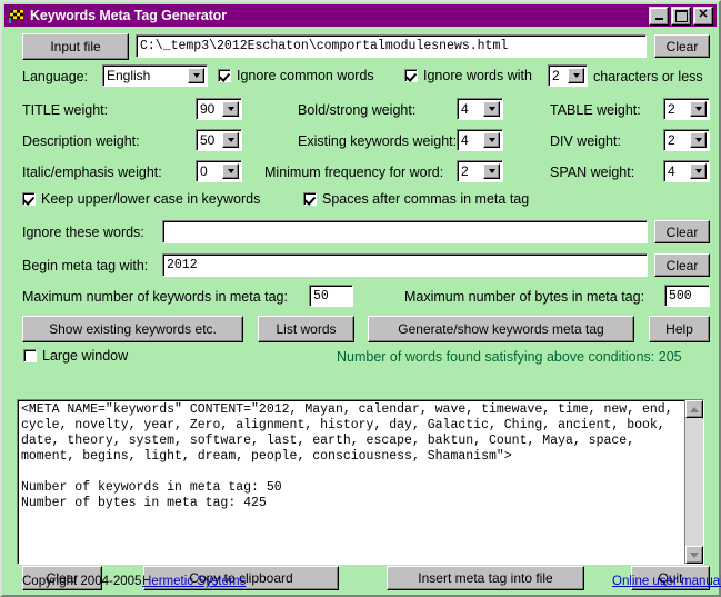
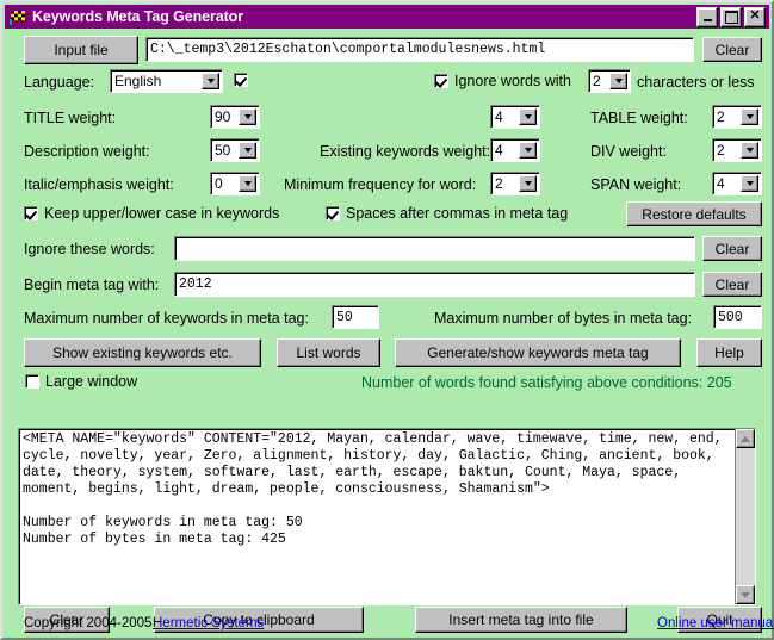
  Keywords Meta Tag Generator
  ✕
  Input file
  C:\_temp3\2012Eschaton\comportalmodulesnews.html
  Clear
  Language:
  English
- Ignore common words
  Ignore words with
  2
  characters or less
  TITLE weight:
  90
- Bold/strong weight:
  4
  TABLE weight:
  2
  Description weight:
  50
  Existing keywords weight:
  4
  DIV weight:
  2
  Italic/emphasis weight:
  0
  Minimum frequency for word:
  2
  SPAN weight:
  4
  Keep upper/lower case in keywords
  Spaces after commas in meta tag
+ Restore defaults
  Ignore these words:
  Clear
  Begin meta tag with:
  2012
  Clear
  Maximum number of keywords in meta tag:
  50
  Maximum number of bytes in meta tag:
  500
  Show existing keywords etc.
  List words
  Generate/show keywords meta tag
  Help
  Large window
  Number of words found satisfying above conditions: 205
  <META NAME="keywords" CONTENT="2012, Mayan, calendar, wave, timewave, time, new, end,
  cycle, novelty, year, Zero, alignment, history, day, Galactic, Ching, ancient, book,
  date, theory, system, software, last, earth, escape, baktun, Count, Maya, space,
  moment, begins, light, dream, people, consciousness, Shamanism">
  Number of keywords in meta tag: 50
  Number of bytes in meta tag: 425
  Clear
  Copy to clipboard
  Insert meta tag into file
  Quit
  Copyright 2004-2005
  Hermetic Systems
  Online user manua
